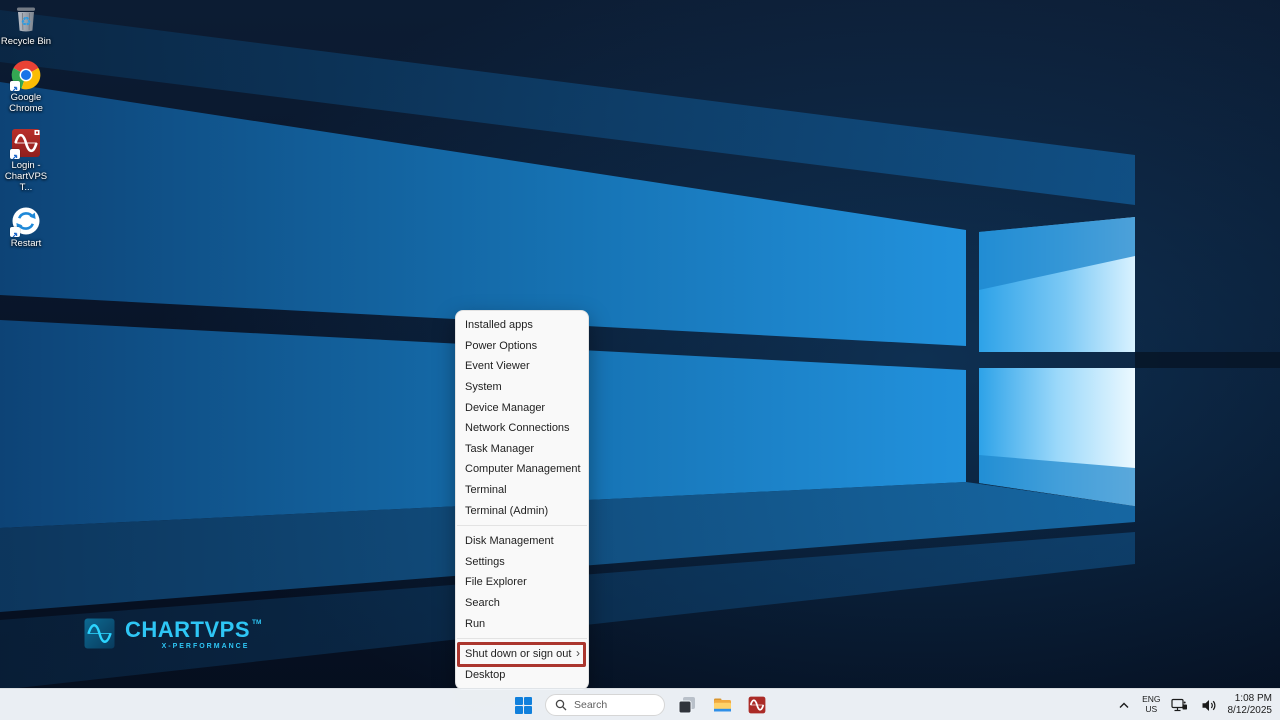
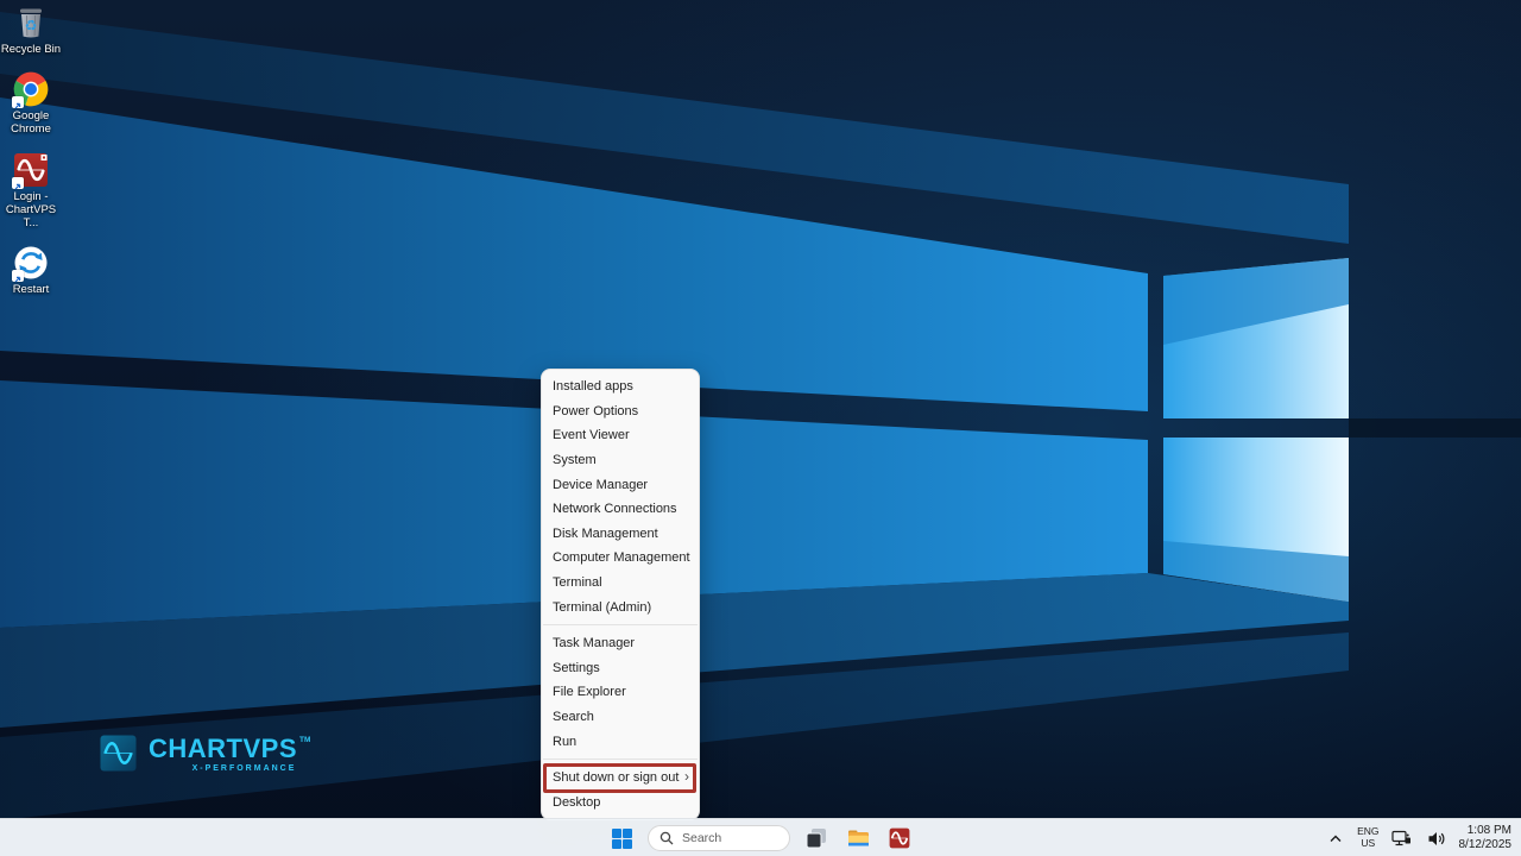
  ♻
  Recycle Bin
  Google Chrome
  Login - ChartVPS T...
  Restart
  CHARTVPS
  Installed apps
  Power Options
  Event Viewer
  System
  Device Manager
  Network Connections
- Task Manager
+ Disk Management
  Computer Management
  Terminal
  Terminal (Admin)
- Disk Management
+ Task Manager
  Settings
  File Explorer
  Search
  Run
  Shut down or sign out
  ›
  Desktop
  Search
  ENG
  US
  1:08 PM
  8/12/2025
